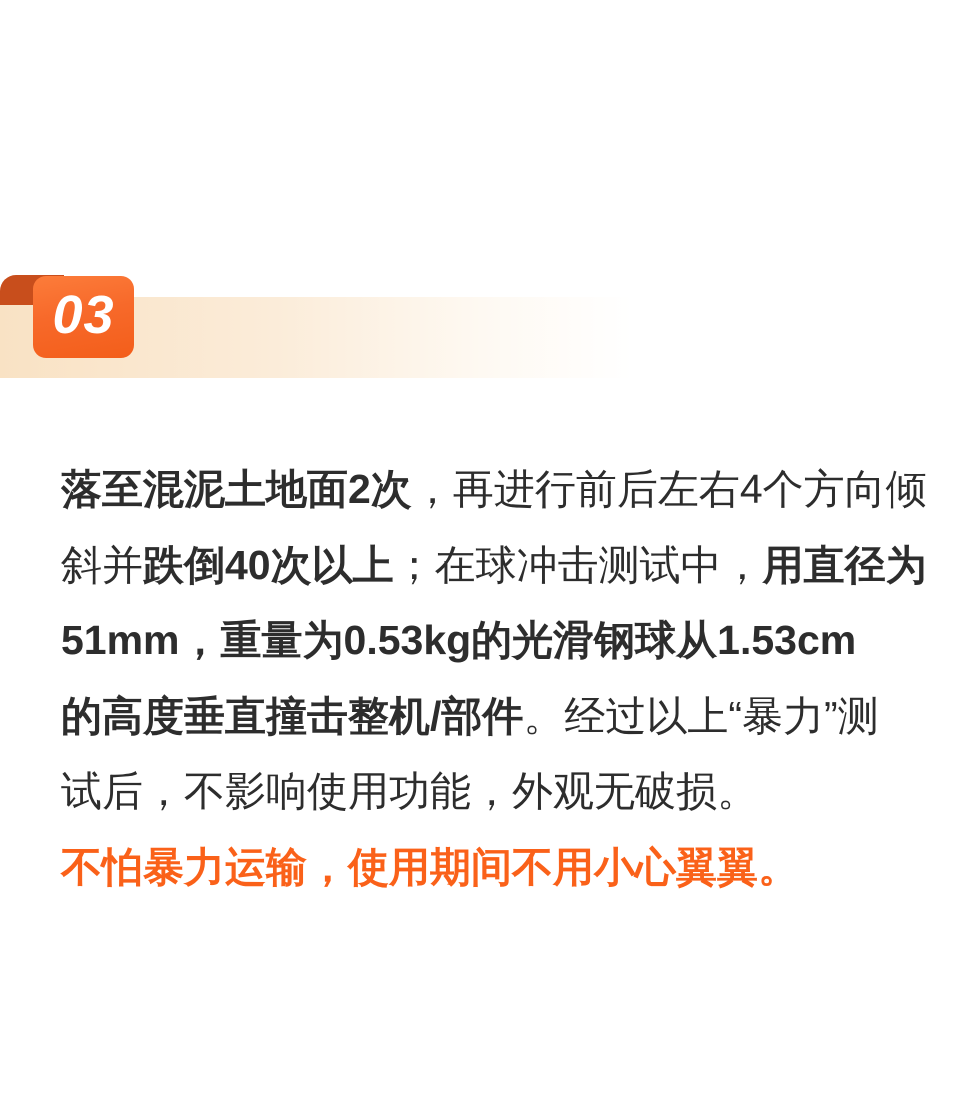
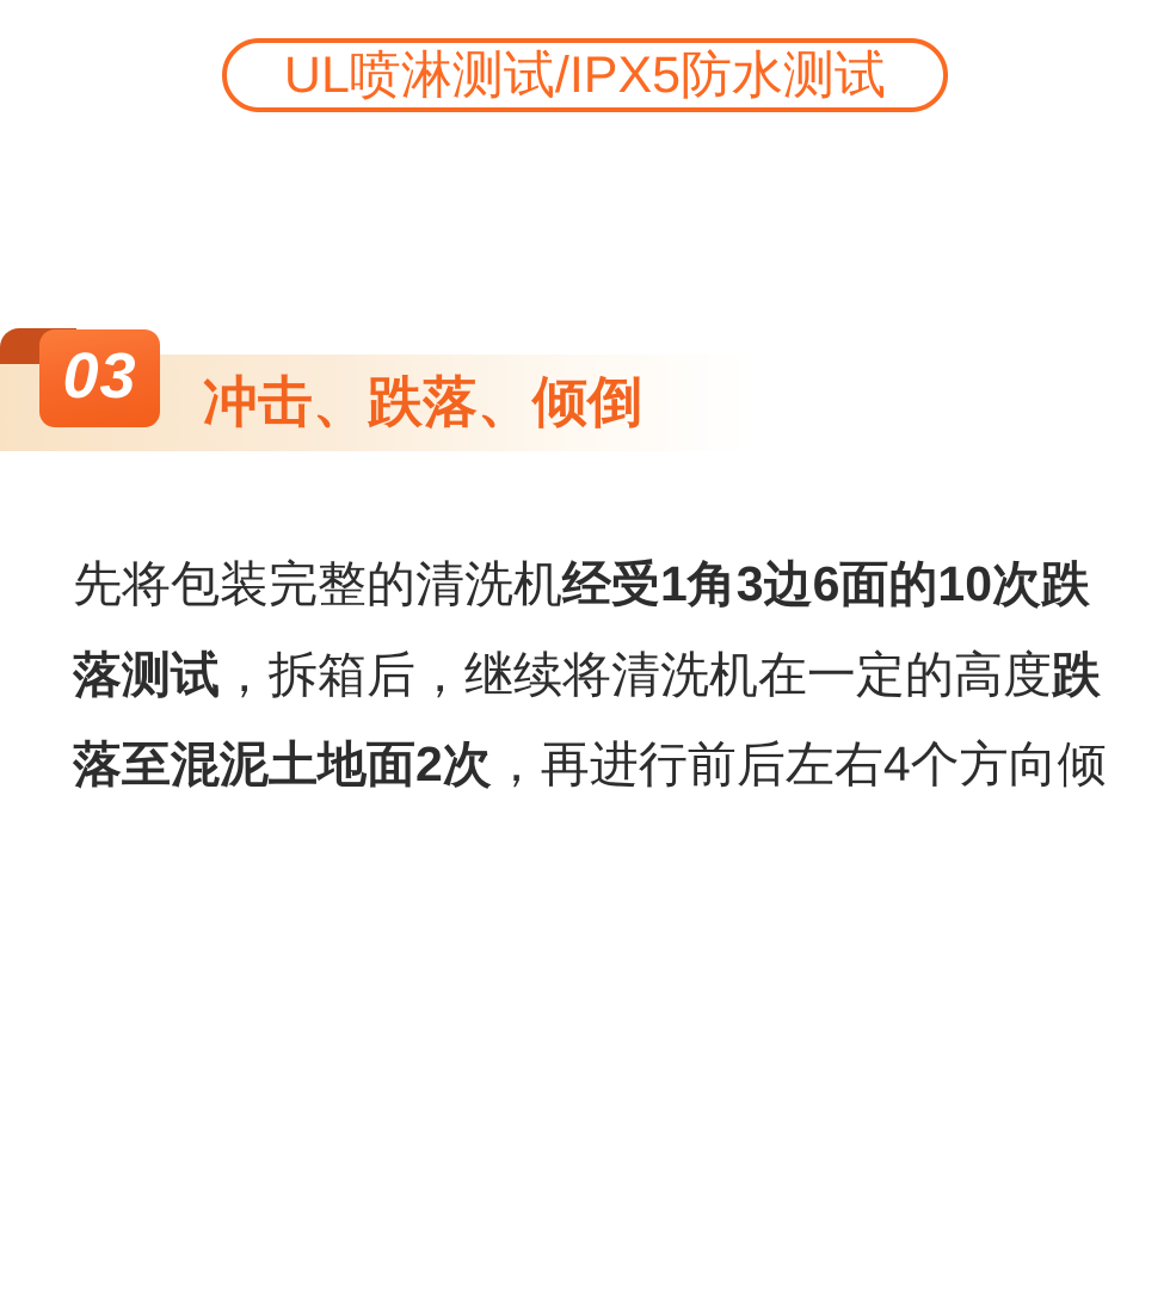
+ UL喷淋测试/IPX5防水测试
  03
+ 冲击、跌落、倾倒
+ 先将包装完整的清洗机经受1角3边6面的10次跌
+ 落测试，拆箱后，继续将清洗机在一定的高度跌
  落至混泥土地面2次，再进行前后左右4个方向倾
- 斜并跌倒40次以上；在球冲击测试中，用直径为
- 51mm，重量为0.53kg的光滑钢球从1.53cm
- 的高度垂直撞击整机/部件。经过以上“暴力”测
- 试后，不影响使用功能，外观无破损。
- 不怕暴力运输，使用期间不用小心翼翼。
